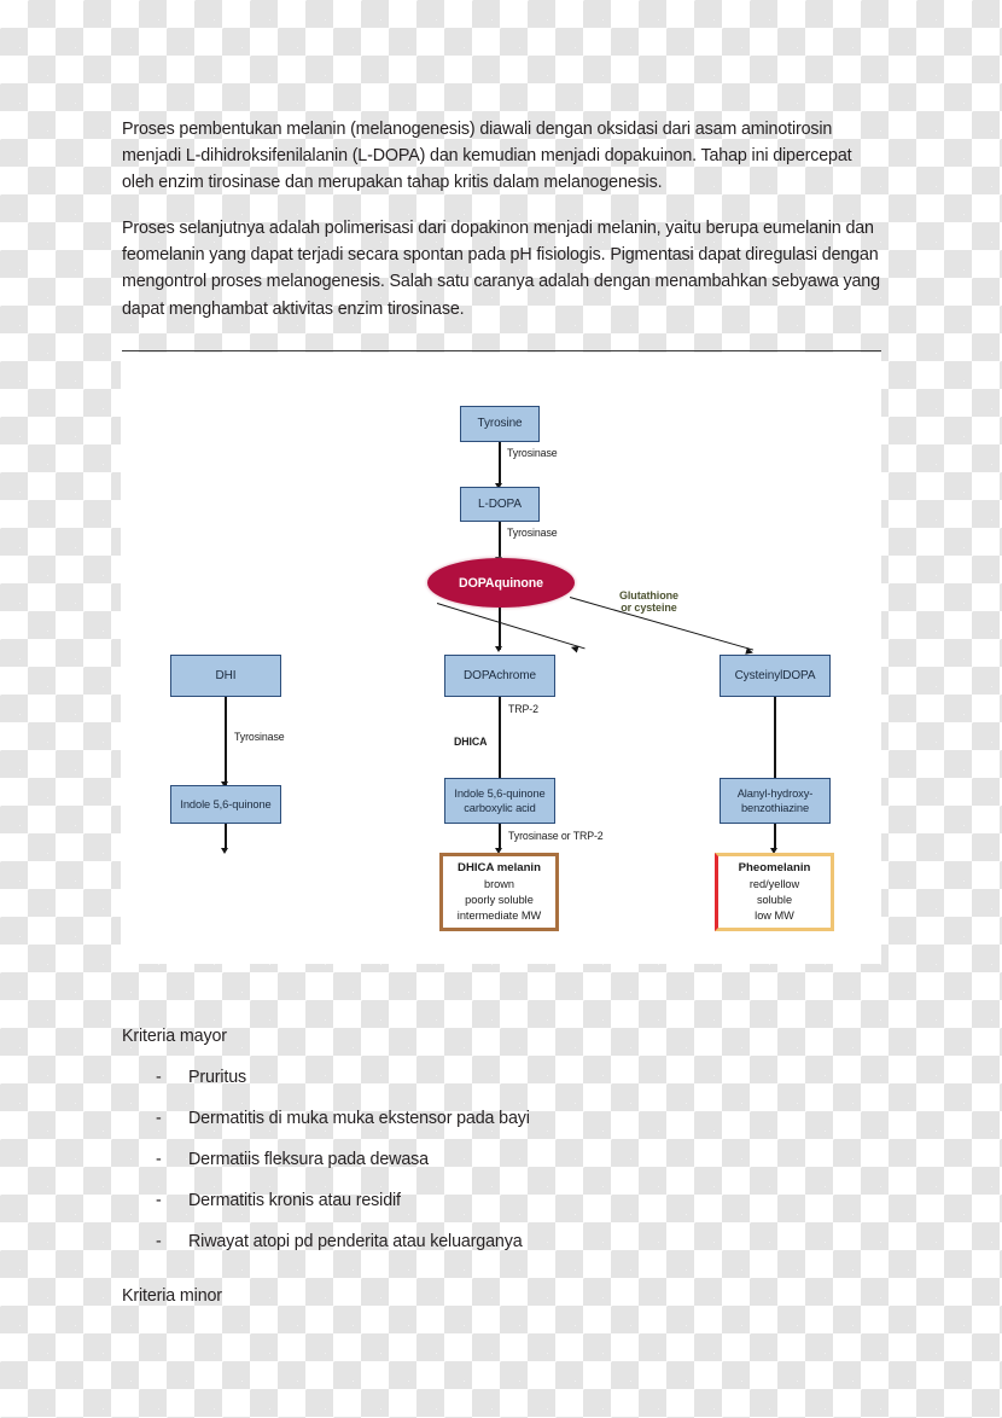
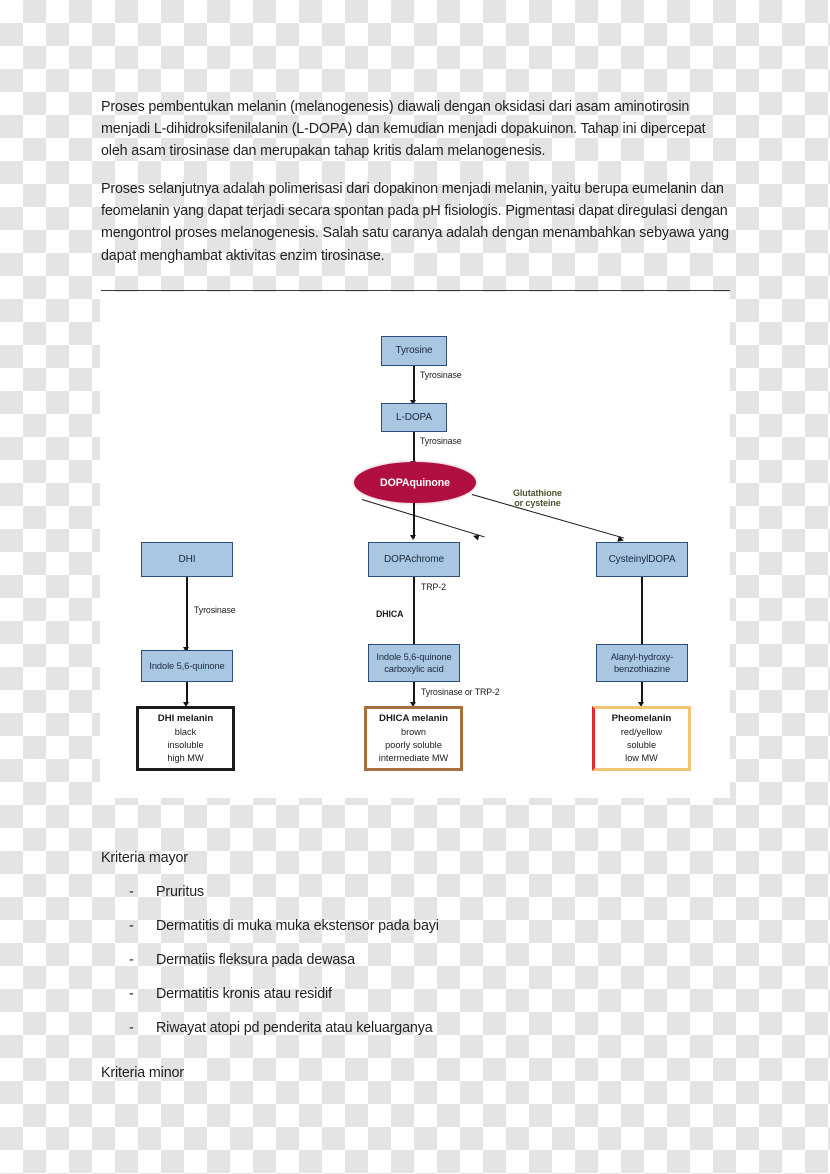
- Proses pembentukan melanin (melanogenesis) diawali dengan oksidasi dari asam aminotirosin menjadi L-dihidroksifenilalanin (L-DOPA) dan kemudian menjadi dopakuinon. Tahap ini dipercepat oleh enzim tirosinase dan merupakan tahap kritis dalam melanogenesis.
+ Proses pembentukan melanin (melanogenesis) diawali dengan oksidasi dari asam aminotirosin menjadi L-dihidroksifenilalanin (L-DOPA) dan kemudian menjadi dopakuinon. Tahap ini dipercepat oleh asam tirosinase dan merupakan tahap kritis dalam melanogenesis.
  Proses selanjutnya adalah polimerisasi dari dopakinon menjadi melanin, yaitu berupa eumelanin dan feomelanin yang dapat terjadi secara spontan pada pH fisiologis. Pigmentasi dapat diregulasi dengan mengontrol proses melanogenesis. Salah satu caranya adalah dengan menambahkan sebyawa yang dapat menghambat aktivitas enzim tirosinase.
  Tyrosine
  Tyrosinase
  L-DOPA
  Tyrosinase
  DOPAquinone
  Glutathione
  or cysteine
  DHI
  DOPAchrome
  CysteinylDOPA
  Tyrosinase
  TRP-2
  DHICA
  Indole 5,6-quinone
  Indole 5,6-quinone
  carboxylic acid
  Alanyl-hydroxy-
  benzothiazine
  Tyrosinase or TRP-2
+ DHI melanin
+ black
+ insoluble
+ high MW
  DHICA melanin
  brown
  poorly soluble
  intermediate MW
  Pheomelanin
  red/yellow
  soluble
  low MW
  Kriteria mayor
  -
  Pruritus
  -
  Dermatitis di muka muka ekstensor pada bayi
  -
  Dermatiis fleksura pada dewasa
  -
  Dermatitis kronis atau residif
  -
  Riwayat atopi pd penderita atau keluarganya
  Kriteria minor
